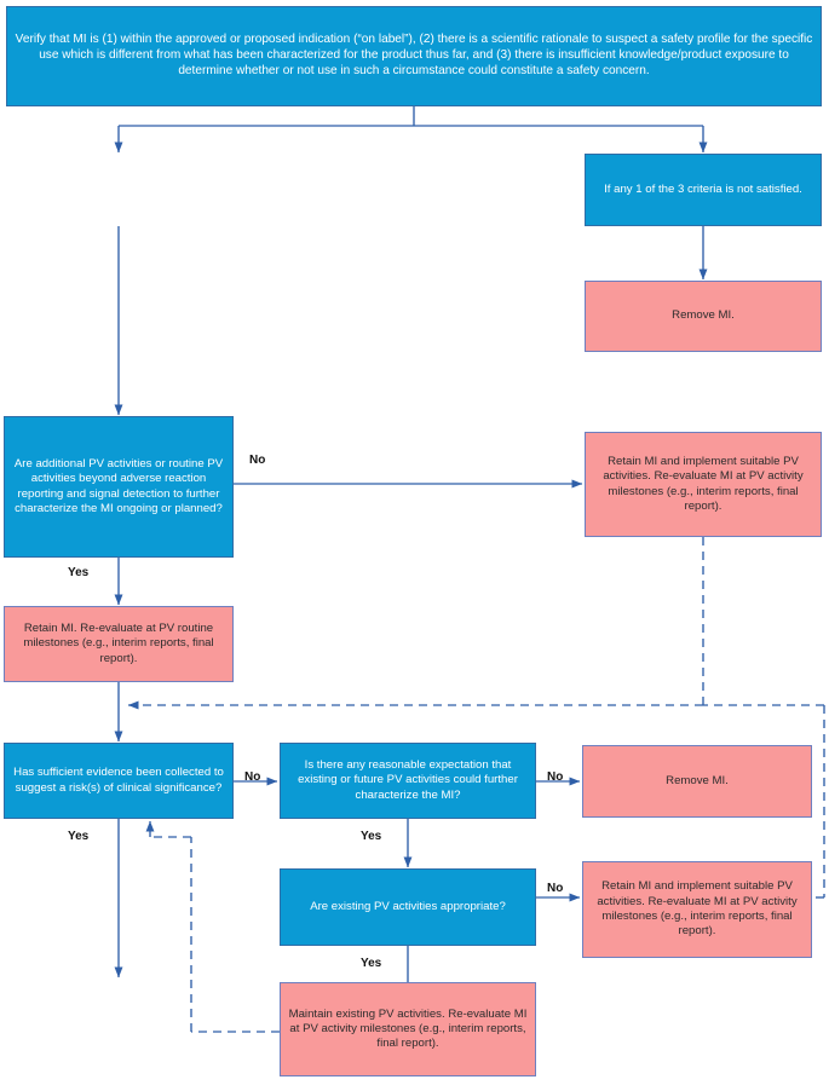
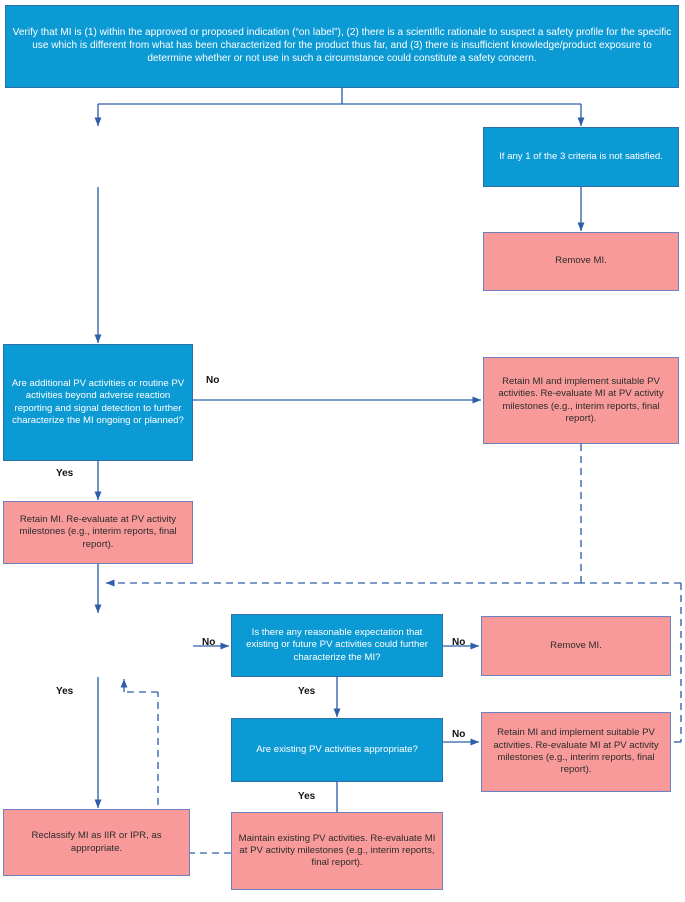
  Verify that MI is (1) within the approved or proposed indication (“on label”), (2) there is a scientific rationale to suspect a safety profile for the specific use which is different from what has been characterized for the product thus far, and (3) there is insufficient knowledge/product exposure to determine whether or not use in such a circumstance could constitute a safety concern.
  If any 1 of the 3 criteria is not satisfied.
  Remove MI.
  Are additional PV activities or routine PV activities beyond adverse reaction reporting and signal detection to further characterize the MI ongoing or planned?
  Retain MI and implement suitable PV activities. Re-evaluate MI at PV activity milestones (e.g., interim reports, final report).
  No
  Yes
- Retain MI. Re-evaluate at PV routine milestones (e.g., interim reports, final report).
+ Retain MI. Re-evaluate at PV activity milestones (e.g., interim reports, final report).
- Has sufficient evidence been collected to suggest a risk(s) of clinical significance?
  Is there any reasonable expectation that existing or future PV activities could further characterize the MI?
  Remove MI.
  No
  No
  Yes
  Yes
  Are existing PV activities appropriate?
  Retain MI and implement suitable PV activities. Re-evaluate MI at PV activity milestones (e.g., interim reports, final report).
  No
  Yes
+ Reclassify MI as IIR or IPR, as appropriate.
  Maintain existing PV activities. Re-evaluate MI at PV activity milestones (e.g., interim reports, final report).
